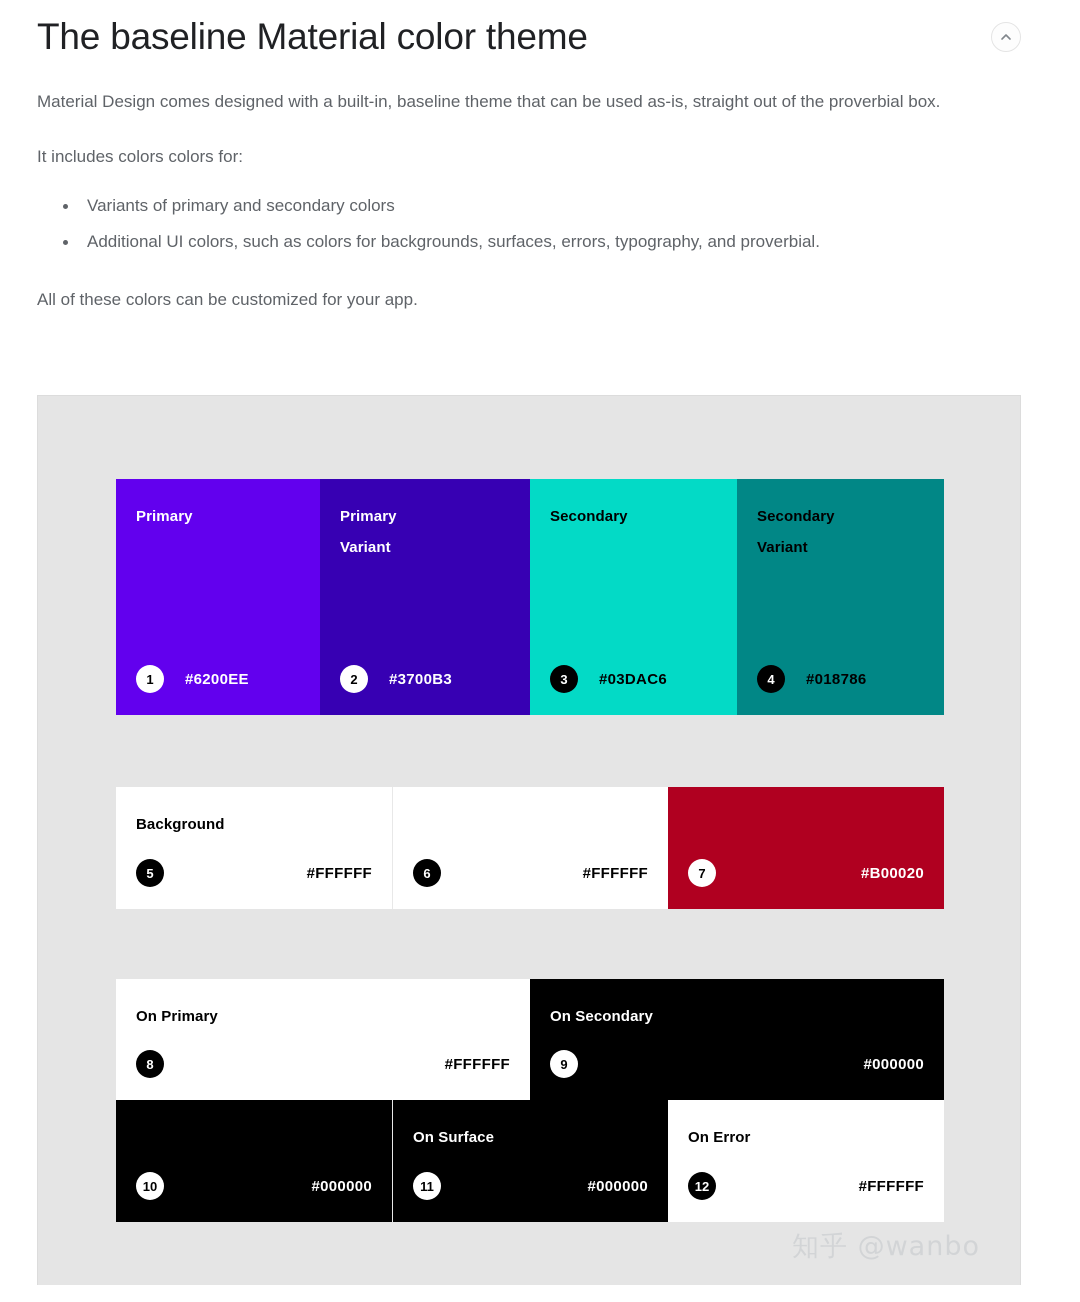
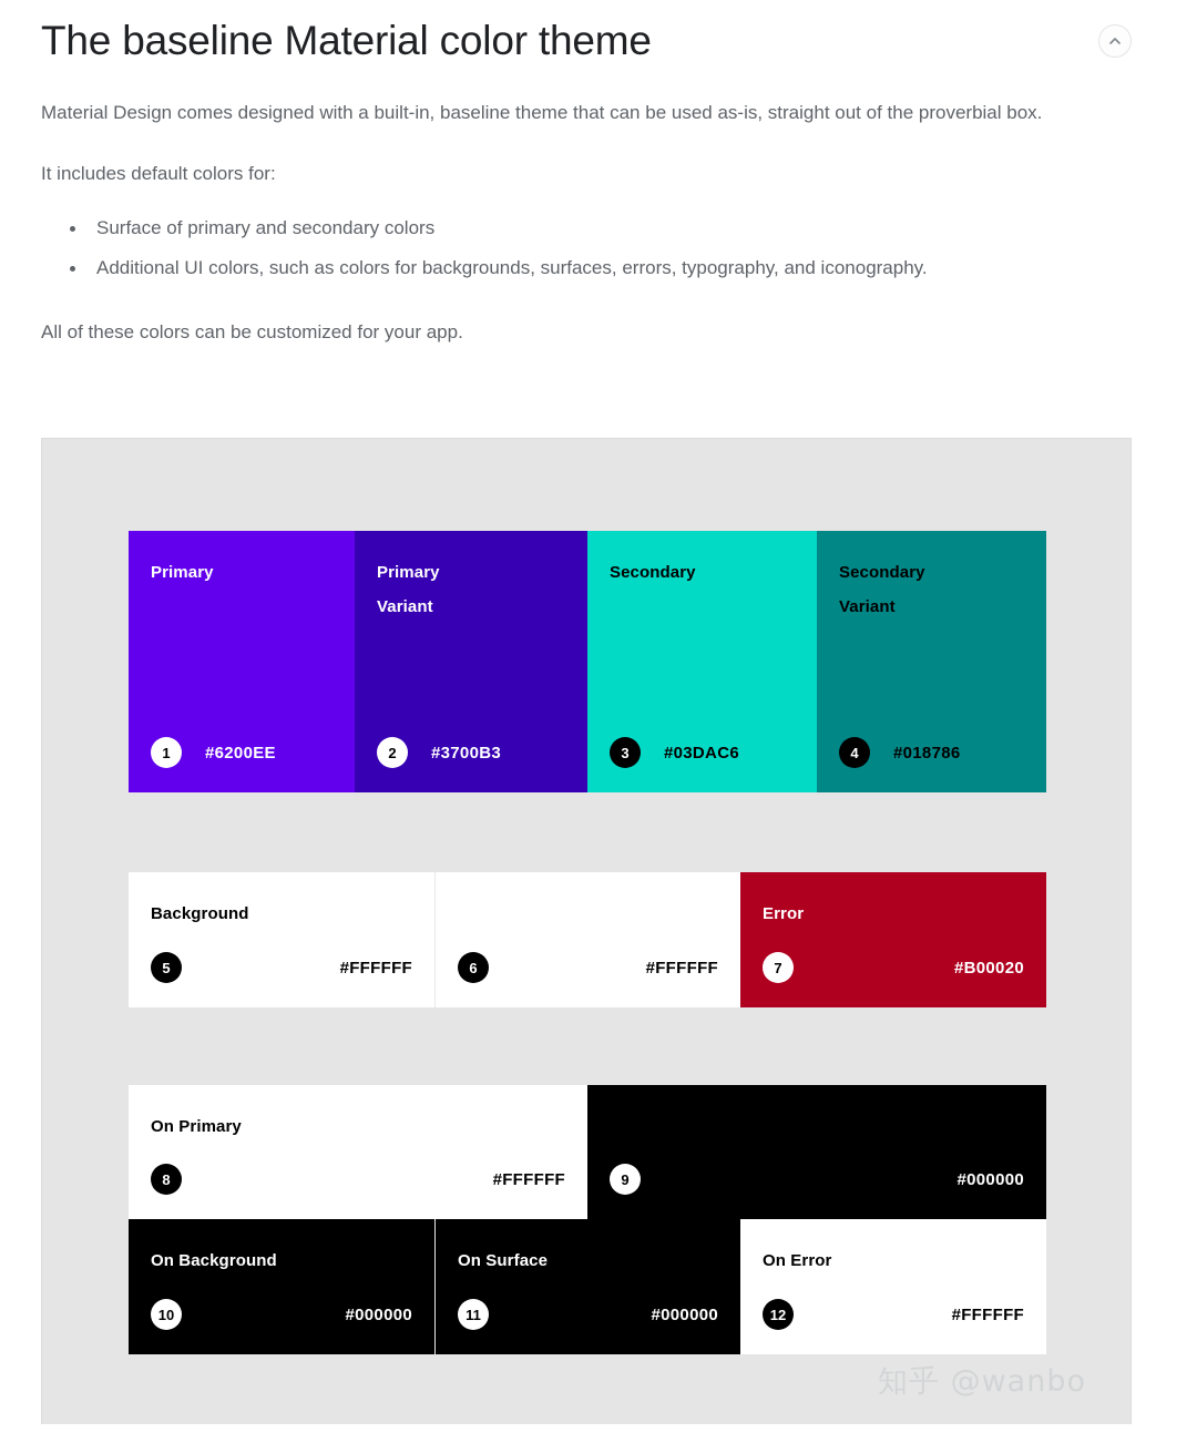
  The baseline Material color theme
  Material Design comes designed with a built-in, baseline theme that can be used as-is, straight out of the proverbial box.
- It includes colors colors for:
+ It includes default colors for:
- Variants of primary and secondary colors
+ Surface of primary and secondary colors
- Additional UI colors, such as colors for backgrounds, surfaces, errors, typography, and proverbial.
+ Additional UI colors, such as colors for backgrounds, surfaces, errors, typography, and iconography.
  All of these colors can be customized for your app.
  Primary
  1
  #6200EE
  Primary
  Variant
  2
  #3700B3
  Secondary
  3
  #03DAC6
  Secondary
  Variant
  4
  #018786
  Background
  5
  #FFFFFF
  6
  #FFFFFF
+ Error
  7
  #B00020
  On Primary
  8
  #FFFFFF
- On Secondary
  9
  #000000
+ On Background
  10
  #000000
  On Surface
  11
  #000000
  On Error
  12
  #FFFFFF
